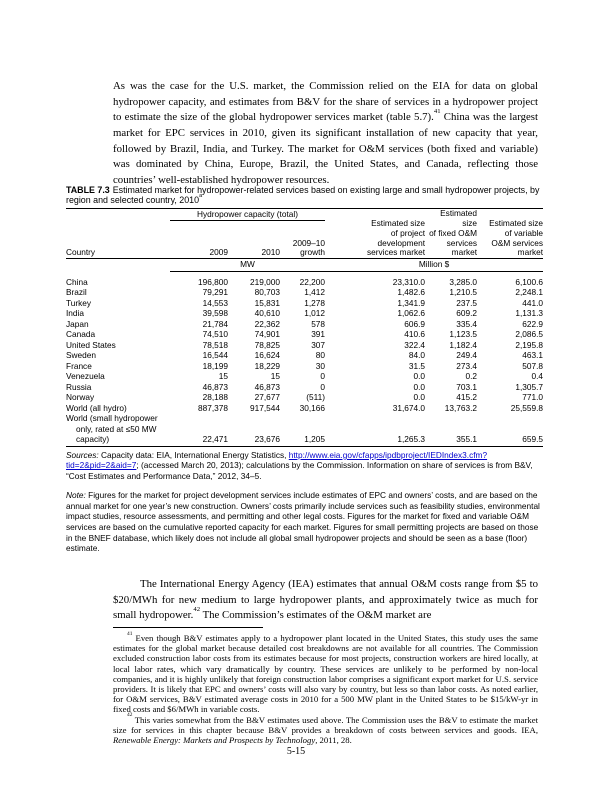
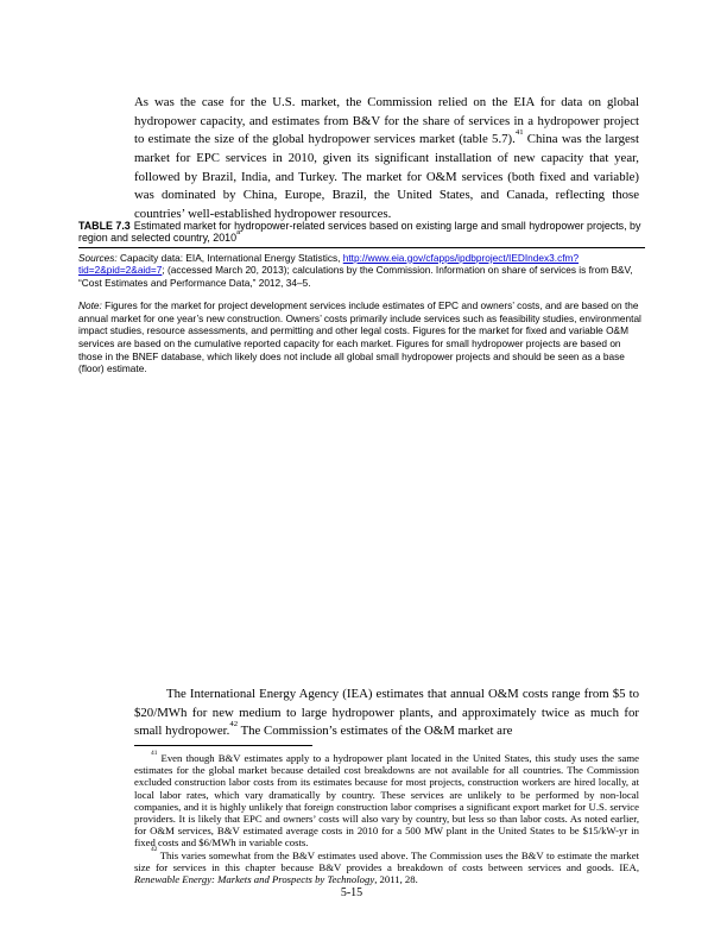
  As was the case for the U.S. market, the Commission relied on the EIA for data on global hydropower capacity, and estimates from B&V for the share of services in a hydropower project to estimate the size of the global hydropower services market (table 5.7). China was the largest market for EPC services in 2010, given its significant installation of new capacity that year, followed by Brazil, India, and Turkey. The market for O&M services (both fixed and variable) was dominated by China, Europe, Brazil, the United States, and Canada, reflecting those countries’ well-established hydropower resources.
  TABLE 7.3 Estimated market for hydropower-related services based on existing large and small hydropower projects, by region and selected country, 2010
- 	Hydropower capacity (total)	Estimated size of project development services market	Estimated size of fixed O&M services market	Estimated size of variable O&M services market
- Country	2009	2010	2009–10 growth
- 	MW	Million $
- China	196,800	219,000	22,200	23,310.0	3,285.0	6,100.6
- Brazil	79,291	80,703	1,412	1,482.6	1,210.5	2,248.1
- Turkey	14,553	15,831	1,278	1,341.9	237.5	441.0
- India	39,598	40,610	1,012	1,062.6	609.2	1,131.3
- Japan	21,784	22,362	578	606.9	335.4	622.9
- Canada	74,510	74,901	391	410.6	1,123.5	2,086.5
- United States	78,518	78,825	307	322.4	1,182.4	2,195.8
- Sweden	16,544	16,624	80	84.0	249.4	463.1
- France	18,199	18,229	30	31.5	273.4	507.8
- Venezuela	15	15	0	0.0	0.2	0.4
- Russia	46,873	46,873	0	0.0	703.1	1,305.7
- Norway	28,188	27,677	(511)	0.0	415.2	771.0
- World (all hydro)	887,378	917,544	30,166	31,674.0	13,763.2	25,559.8
- World (small hydropower only, rated at ≤50 MW capacity)	22,471	23,676	1,205	1,265.3	355.1	659.5
  Sources: Capacity data: EIA, International Energy Statistics, http://www.eia.gov/cfapps/ipdbproject/IEDIndex3.cfm?tid=2&pid=2&aid=7; (accessed March 20, 2013); calculations by the Commission. Information on share of services is from B&V, “Cost Estimates and Performance Data,” 2012, 34–5.
- Note: Figures for the market for project development services include estimates of EPC and owners’ costs, and are based on the annual market for one year’s new construction. Owners’ costs primarily include services such as feasibility studies, environmental impact studies, resource assessments, and permitting and other legal costs. Figures for the market for fixed and variable O&M services are based on the cumulative reported capacity for each market. Figures for small permitting projects are based on those in the BNEF database, which likely does not include all global small hydropower projects and should be seen as a base (floor) estimate.
+ Note: Figures for the market for project development services include estimates of EPC and owners’ costs, and are based on the annual market for one year’s new construction. Owners’ costs primarily include services such as feasibility studies, environmental impact studies, resource assessments, and permitting and other legal costs. Figures for the market for fixed and variable O&M services are based on the cumulative reported capacity for each market. Figures for small hydropower projects are based on those in the BNEF database, which likely does not include all global small hydropower projects and should be seen as a base (floor) estimate.
  The International Energy Agency (IEA) estimates that annual O&M costs range from $5 to $20/MWh for new medium to large hydropower plants, and approximately twice as much for small hydropower. The Commission’s estimates of the O&M market are
  Even though B&V estimates apply to a hydropower plant located in the United States, this study uses the same estimates for the global market because detailed cost breakdowns are not available for all countries. The Commission excluded construction labor costs from its estimates because for most projects, construction workers are hired locally, at local labor rates, which vary dramatically by country. These services are unlikely to be performed by non-local companies, and it is highly unlikely that foreign construction labor comprises a significant export market for U.S. service providers. It is likely that EPC and owners’ costs will also vary by country, but less so than labor costs. As noted earlier, for O&M services, B&V estimated average costs in 2010 for a 500 MW plant in the United States to be $15/kW-yr in fixed costs and $6/MWh in variable costs.
  This varies somewhat from the B&V estimates used above. The Commission uses the B&V to estimate the market size for services in this chapter because B&V provides a breakdown of costs between services and goods. IEA, Renewable Energy: Markets and Prospects by Technology, 2011, 28.
  5-15
